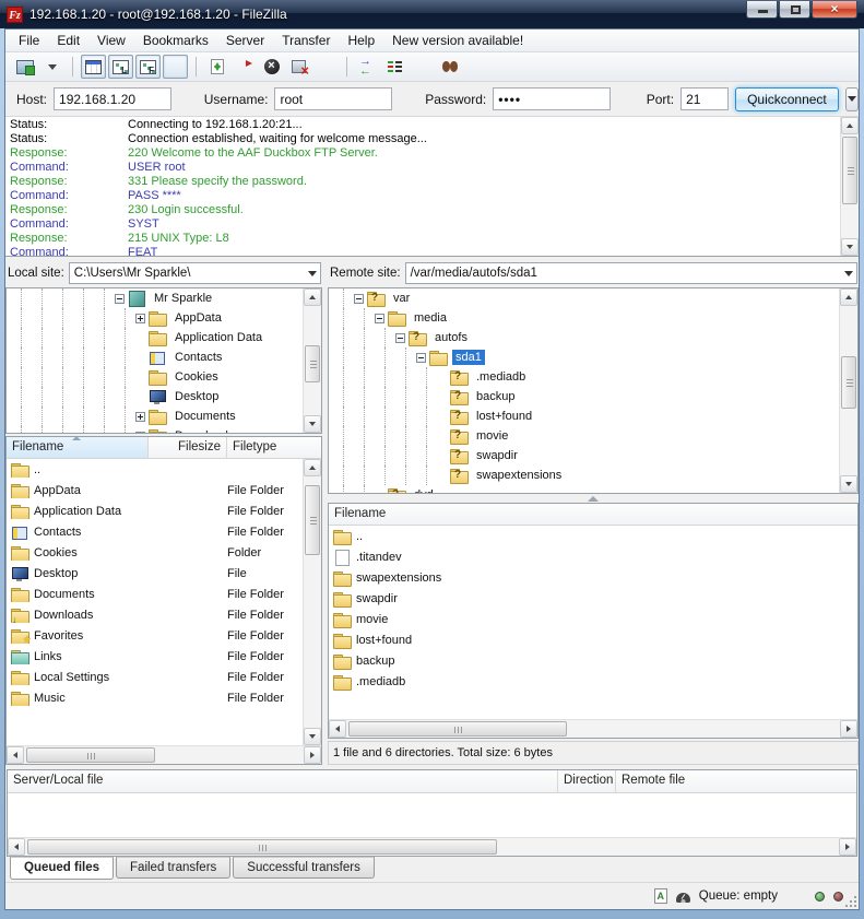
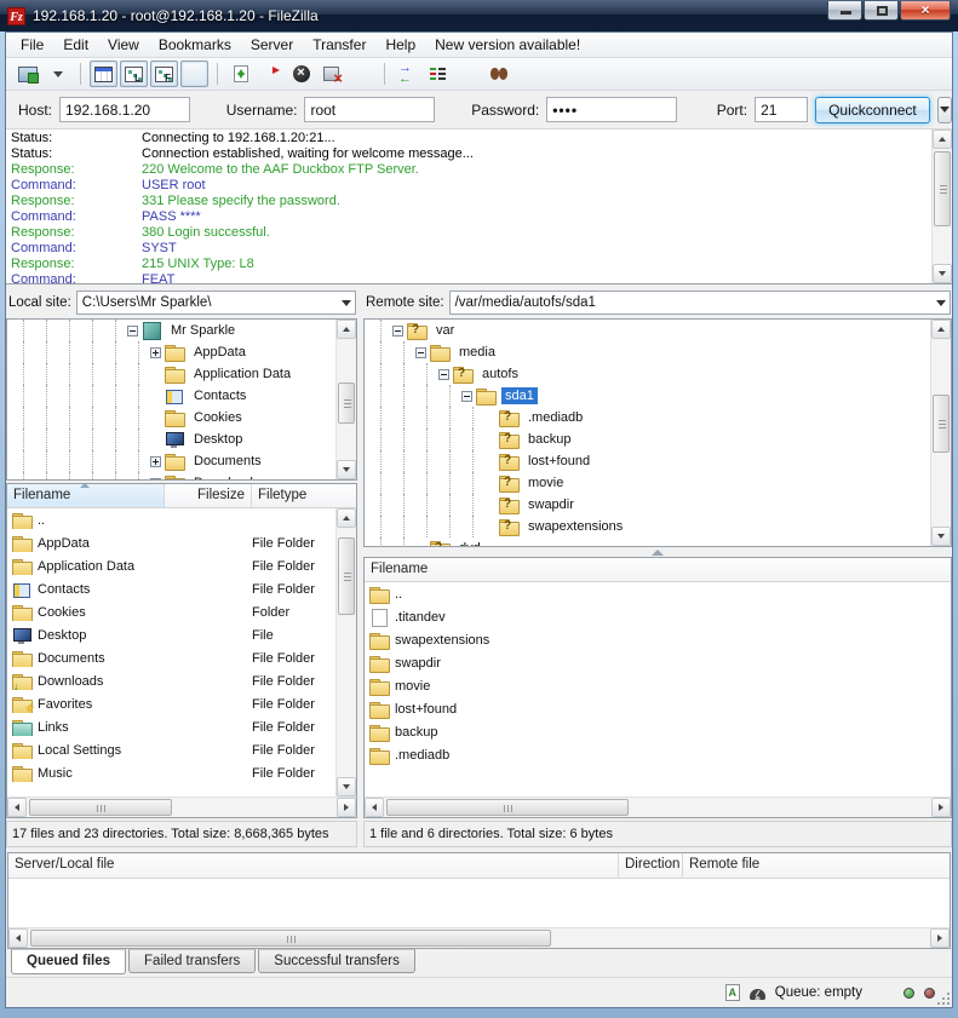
  Fz
  192.168.1.20 - root@192.168.1.20 - FileZilla
  ×
  File
  Edit
  View
  Bookmarks
  Server
  Transfer
  Help
  New version available!
  Host:
  192.168.1.20
  Username:
  root
  Password:
  ••••
  Port:
  21
  Quickconnect
  Status:
  Connecting to 192.168.1.20:21...
  Status:
  Connection established, waiting for welcome message...
  Response:
  220 Welcome to the AAF Duckbox FTP Server.
  Command:
  USER root
  Response:
  331 Please specify the password.
  Command:
  PASS ****
  Response:
- 230 Login successful.
+ 380 Login successful.
  Command:
  SYST
  Response:
  215 UNIX Type: L8
  Command:
  FEAT
  Local site:
  C:\Users\Mr Sparkle\
  Mr Sparkle
  AppData
  Application Data
  Contacts
  Cookies
  Desktop
  Documents
  Filename
  Filesize
  Filetype
  ..
  AppData
  File Folder
  Application Data
  File Folder
  Contacts
  File Folder
  Cookies
  Folder
  Desktop
  File
  Documents
  File Folder
  ↓
  Downloads
  File Folder
  ★
  Favorites
  File Folder
  Links
  File Folder
  Local Settings
  File Folder
  Music
  File Folder
+ 17 files and 23 directories. Total size: 8,668,365 bytes
  Remote site:
  /var/media/autofs/sda1
  ?
  var
  media
  ?
  autofs
  sda1
  ?
  .mediadb
  ?
  backup
  ?
  lost+found
  ?
  movie
  ?
  swapdir
  ?
  swapextensions
  Filename
  ..
  .titandev
  swapextensions
  swapdir
  movie
  lost+found
  backup
  .mediadb
  1 file and 6 directories. Total size: 6 bytes
  Server/Local file
  Direction
  Remote file
  Queued files
  Failed transfers
  Successful transfers
  Queue: empty
